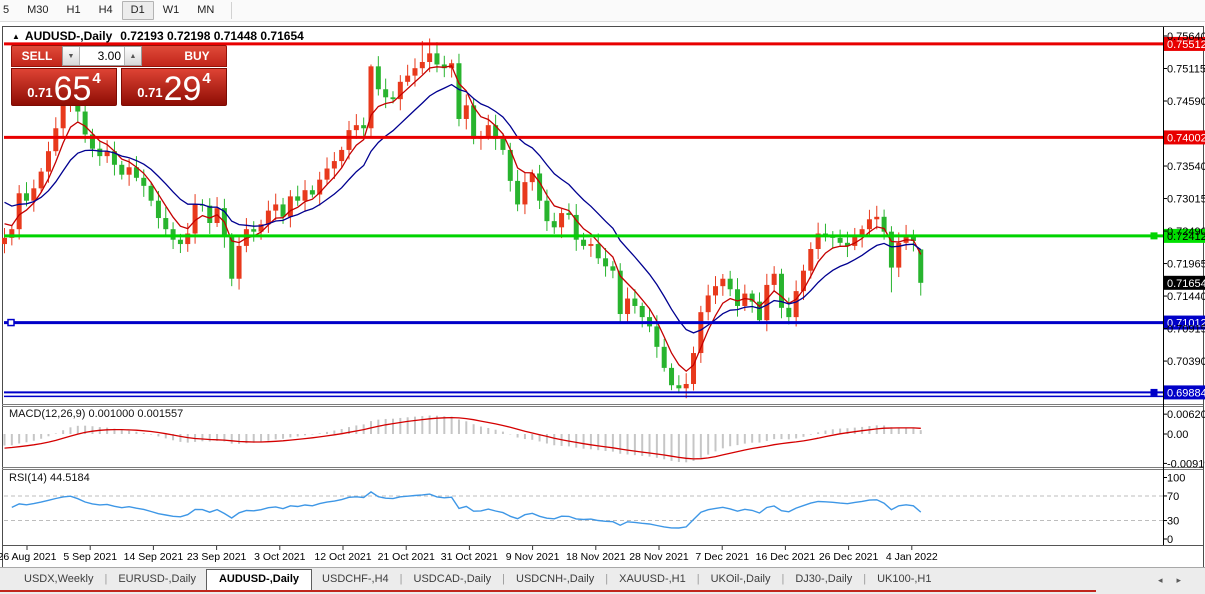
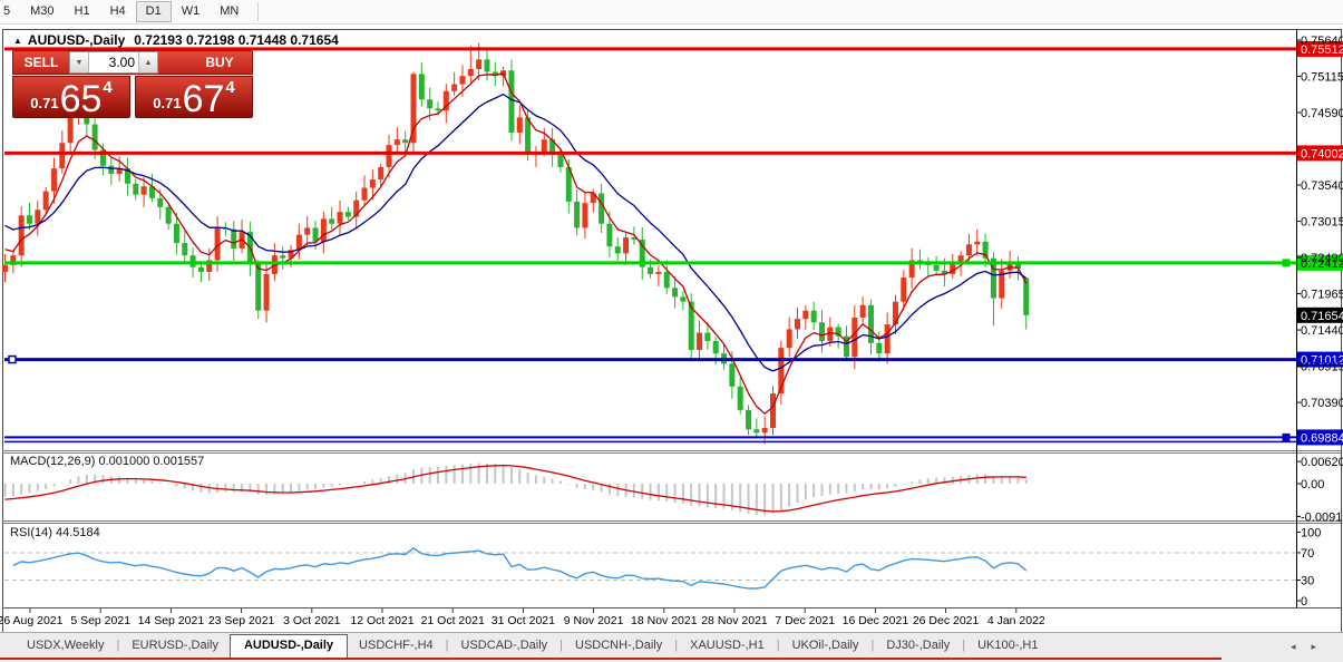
  5
  M30
  H1
  H4
  D1
  W1
  MN
  ▲
  AUDUSD-,Daily
  0.72193 0.72198 0.71448 0.71654
  MACD(12,26,9) 0.001000 0.001557
  RSI(14) 44.5184
  0.75512
  0.74002
  0.72412
  0.71012
  0.69884
  0.71654
  0.75640
  0.75115
  0.74590
  0.73540
  0.73015
  0.72490
  0.71965
  0.71440
  0.70915
  0.70390
  0.00620
  0.00
  -0.0091
  100
  70
  30
  0
  26 Aug 2021
  5 Sep 2021
  14 Sep 2021
  23 Sep 2021
  3 Oct 2021
  12 Oct 2021
  21 Oct 2021
  31 Oct 2021
  9 Nov 2021
  18 Nov 2021
  28 Nov 2021
  7 Dec 2021
  16 Dec 2021
  26 Dec 2021
  4 Jan 2022
  SELL
  3.00
  BUY
  0.71
  65
  4
  0.71
- 29
+ 67
  4
  USDX,Weekly
  |
  EURUSD-,Daily
  AUDUSD-,Daily
  USDCHF-,H4
  |
  USDCAD-,Daily
  |
  USDCNH-,Daily
  |
  XAUUSD-,H1
  |
  UKOil-,Daily
  |
  DJ30-,Daily
  |
  UK100-,H1
  ◂▸
